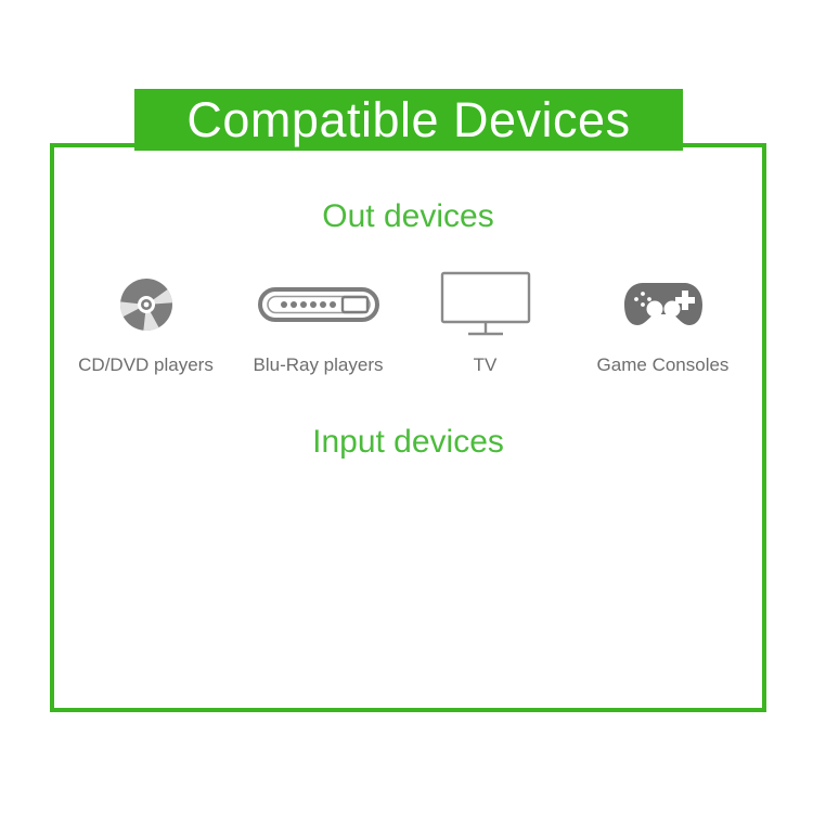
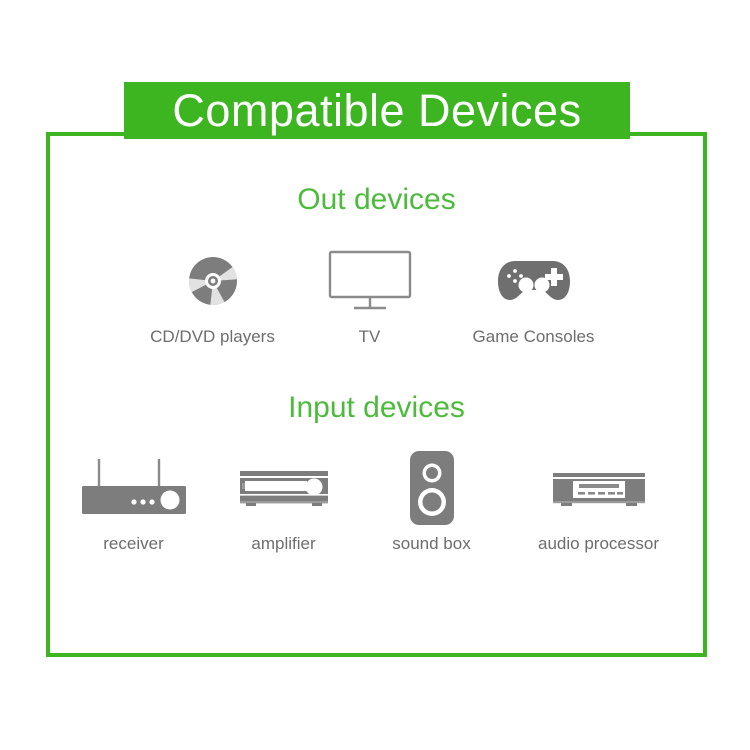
  Compatible Devices
  Out devices
  CD/DVD players
- Blu-Ray players
  TV
  Game Consoles
  Input devices
+ receiver
+ amplifier
+ sound box
+ audio processor
